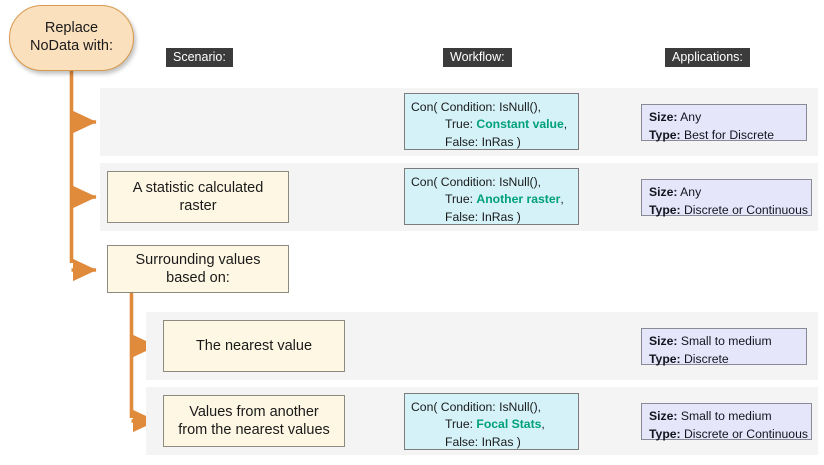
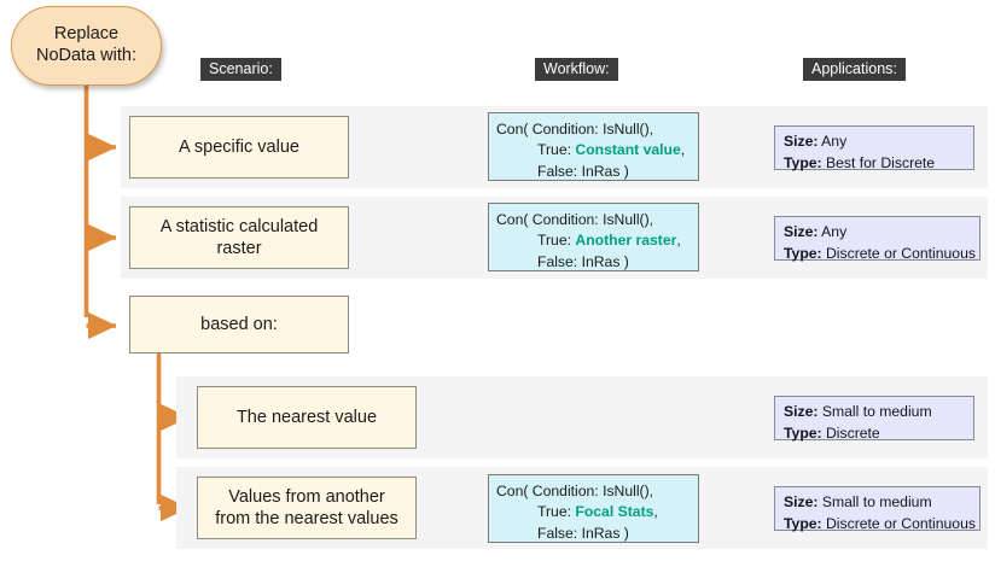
  Replace
  NoData with:
  Scenario:
  Workflow:
  Applications:
+ A specific value
  Con( Condition: IsNull(),
  True: Constant value,
  False: InRas )
  Size: Any
  Type: Best for Discrete
  A statistic calculated
  raster
  Con( Condition: IsNull(),
  True: Another raster,
  False: InRas )
  Size: Any
  Type: Discrete or Continuous
- Surrounding values
  based on:
  The nearest value
  Size: Small to medium
  Type: Discrete
  Values from another
  from the nearest values
  Con( Condition: IsNull(),
  True: Focal Stats,
  False: InRas )
  Size: Small to medium
  Type: Discrete or Continuous
